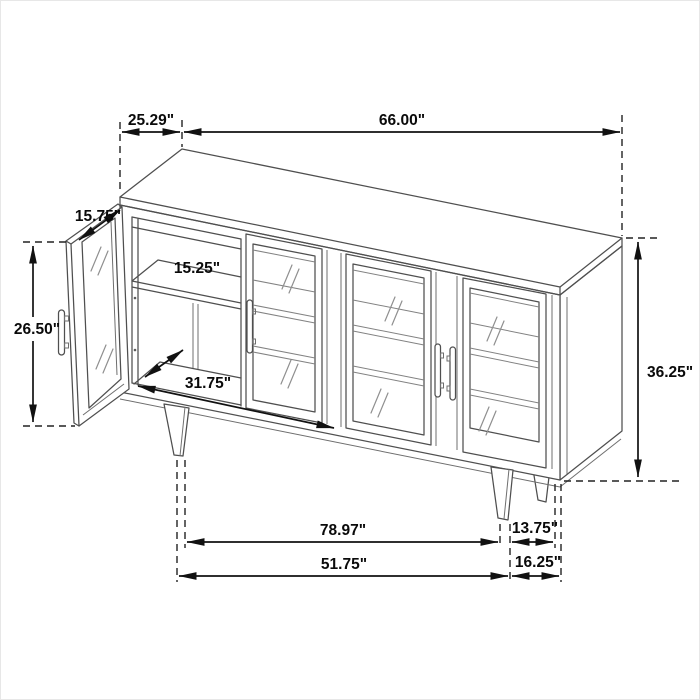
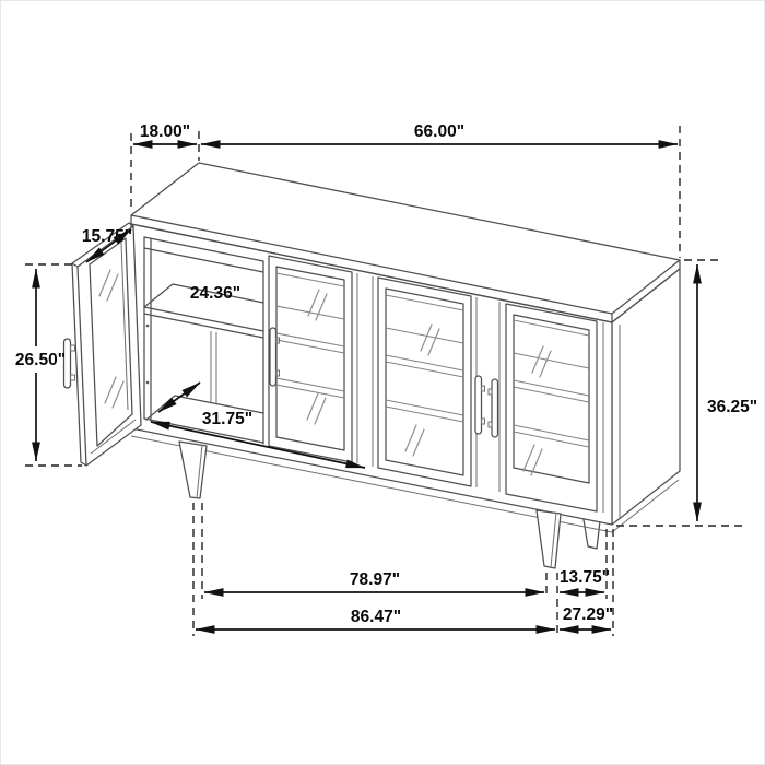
- 25.29"
+ 18.00"
  66.00"
  15.75"
  26.50"
- 15.25"
+ 24.36"
  31.75"
  36.25"
  78.97"
  13.75"
- 51.75"
+ 86.47"
- 16.25"
+ 27.29"
